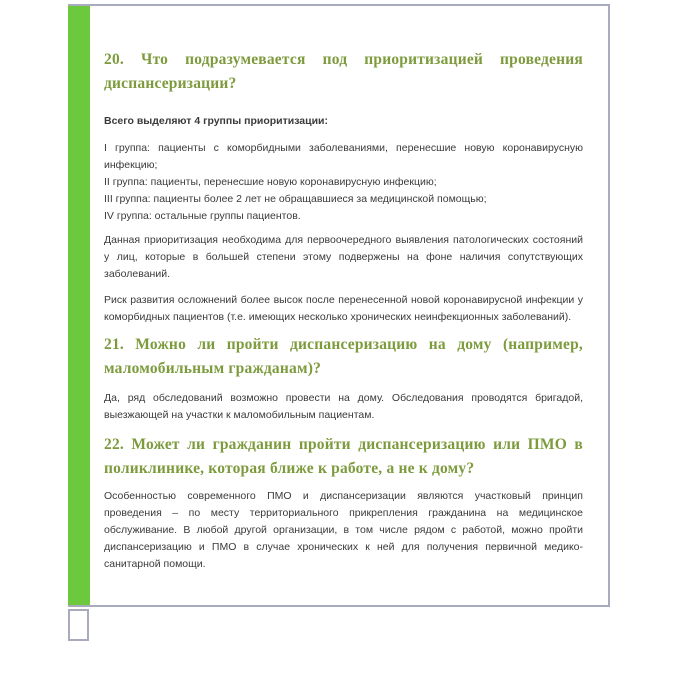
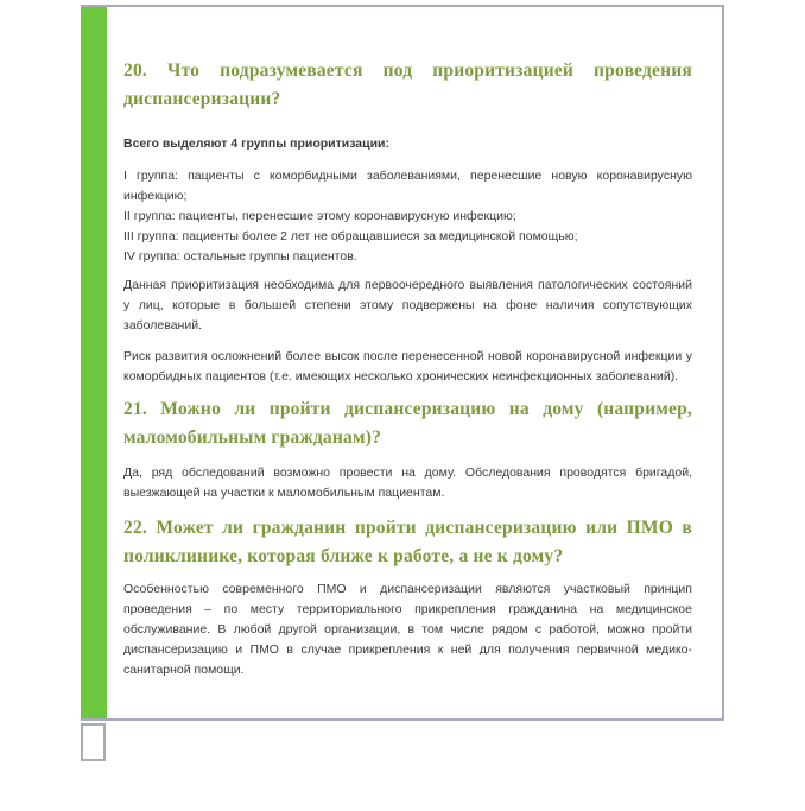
  20. Что подразумевается под приоритизацией проведения
  диспансеризации?
  Всего выделяют 4 группы приоритизации:
  I группа: пациенты с коморбидными заболеваниями, перенесшие новую коронавирусную
  инфекцию;
- II группа: пациенты, перенесшие новую коронавирусную инфекцию;
+ II группа: пациенты, перенесшие этому коронавирусную инфекцию;
  III группа: пациенты более 2 лет не обращавшиеся за медицинской помощью;
  IV группа: остальные группы пациентов.
  Данная приоритизация необходима для первоочередного выявления патологических состояний
  у лиц, которые в большей степени этому подвержены на фоне наличия сопутствующих
  заболеваний.
  Риск развития осложнений более высок после перенесенной новой коронавирусной инфекции у
  коморбидных пациентов (т.е. имеющих несколько хронических неинфекционных заболеваний).
  21. Можно ли пройти диспансеризацию на дому (например,
  маломобильным гражданам)?
  Да, ряд обследований возможно провести на дому. Обследования проводятся бригадой,
  выезжающей на участки к маломобильным пациентам.
  22. Может ли гражданин пройти диспансеризацию или ПМО в
  поликлинике, которая ближе к работе, а не к дому?
  Особенностью современного ПМО и диспансеризации являются участковый принцип
  проведения – по месту территориального прикрепления гражданина на медицинское
  обслуживание. В любой другой организации, в том числе рядом с работой, можно пройти
- диспансеризацию и ПМО в случае хронических к ней для получения первичной медико-
+ диспансеризацию и ПМО в случае прикрепления к ней для получения первичной медико-
  санитарной помощи.
